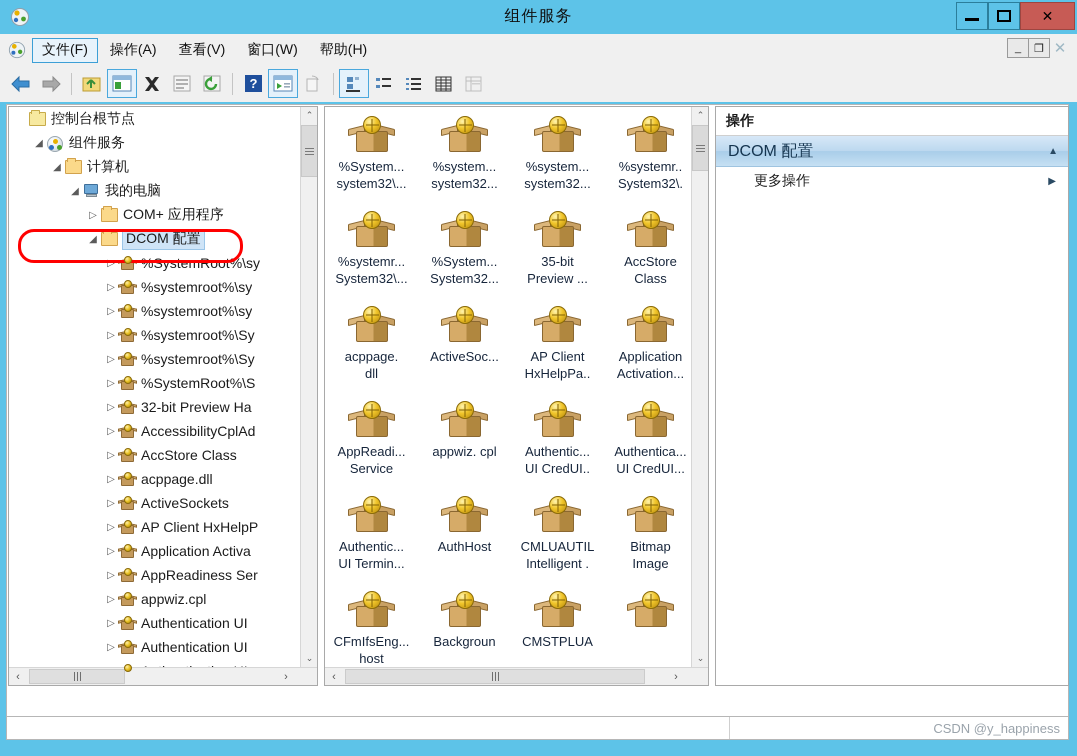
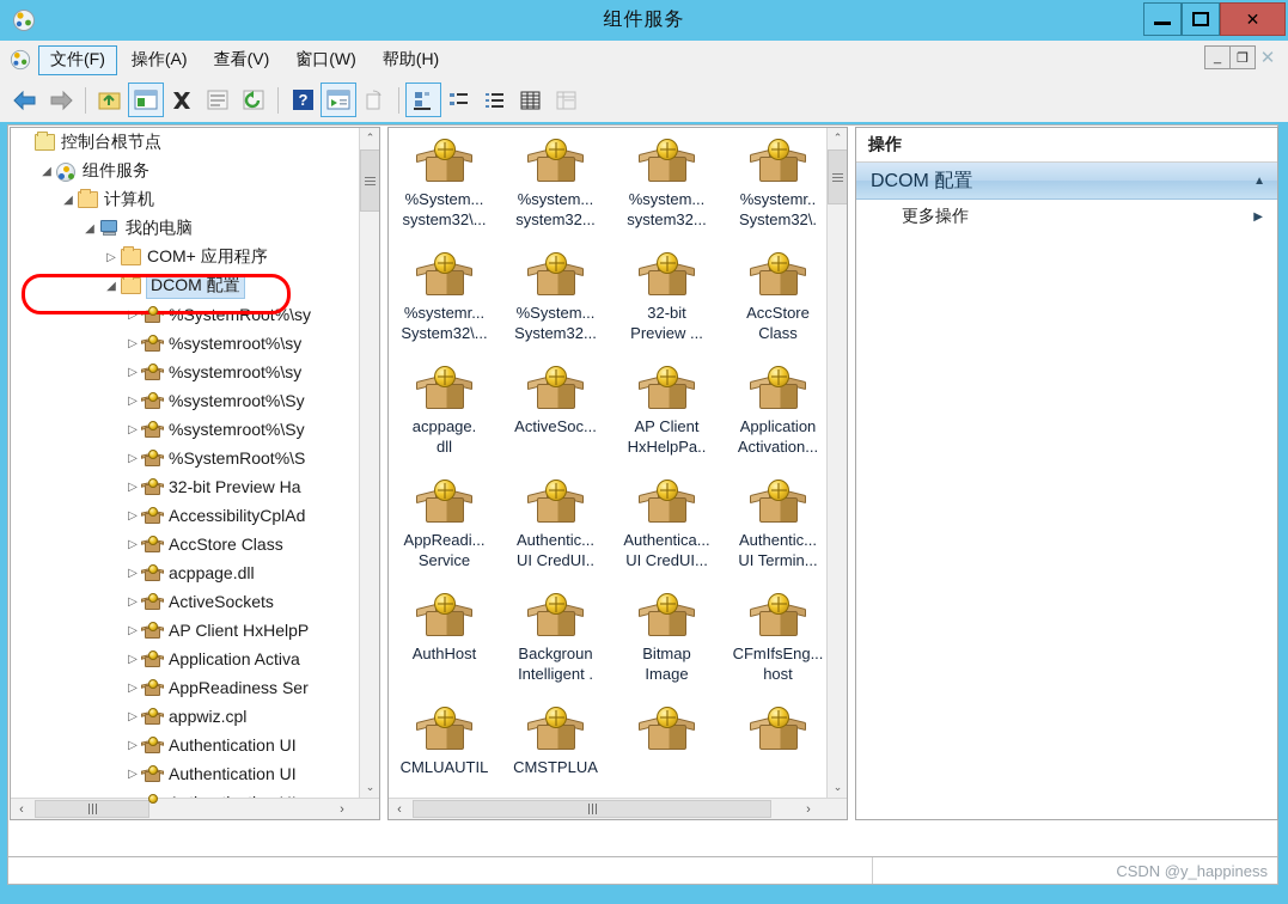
  组件服务
  ✕
  文件(F)
  操作(A)
  查看(V)
  窗口(W)
  帮助(H)
  _
  ❐
  ✕
  ?
  控制台根节点
  ◢
  组件服务
  ◢
  计算机
  ◢
  我的电脑
  ▷
  COM+ 应用程序
  ◢
  DCOM 配置
  ▷
  %SystemRoot%\sy
  ▷
  %systemroot%\sy
  ▷
  %systemroot%\sy
  ▷
  %systemroot%\Sy
  ▷
  %systemroot%\Sy
  ▷
  %SystemRoot%\S
  ▷
  32-bit Preview Ha
  ▷
  AccessibilityCplAd
  ▷
  AccStore Class
  ▷
  acppage.dll
  ▷
  ActiveSockets
  ▷
  AP Client HxHelpP
  ▷
  Application Activa
  ▷
  AppReadiness Ser
  ▷
  appwiz.cpl
  ▷
  Authentication UI
  ▷
  Authentication UI
  ⌃
  ⌄
  ‹
  ›
  %System...
  system32\...
  %system...
  system32...
  %system...
  system32...
  %systemr..
  System32\.
  %systemr...
  System32\...
  %System...
  System32...
- 35-bit
+ 32-bit
  Preview ...
  AccStore
  Class
  acppage.
  dll
  ActiveSoc...
  AP Client
  HxHelpPa..
  Application
  Activation...
  AppReadi...
  Service
- appwiz. cpl
  Authentic...
  UI CredUI..
  Authentica...
  UI CredUI...
  Authentic...
  UI Termin...
  AuthHost
- CMLUAUTIL
+ Backgroun
  Intelligent .
  Bitmap
  Image
  CFmIfsEng...
  host
- Backgroun
+ CMLUAUTIL
  CMSTPLUA
  ⌃
  ⌄
  ‹
  ›
  操作
  DCOM 配置
  ▲
  更多操作
  ▶
  CSDN @y_happiness
